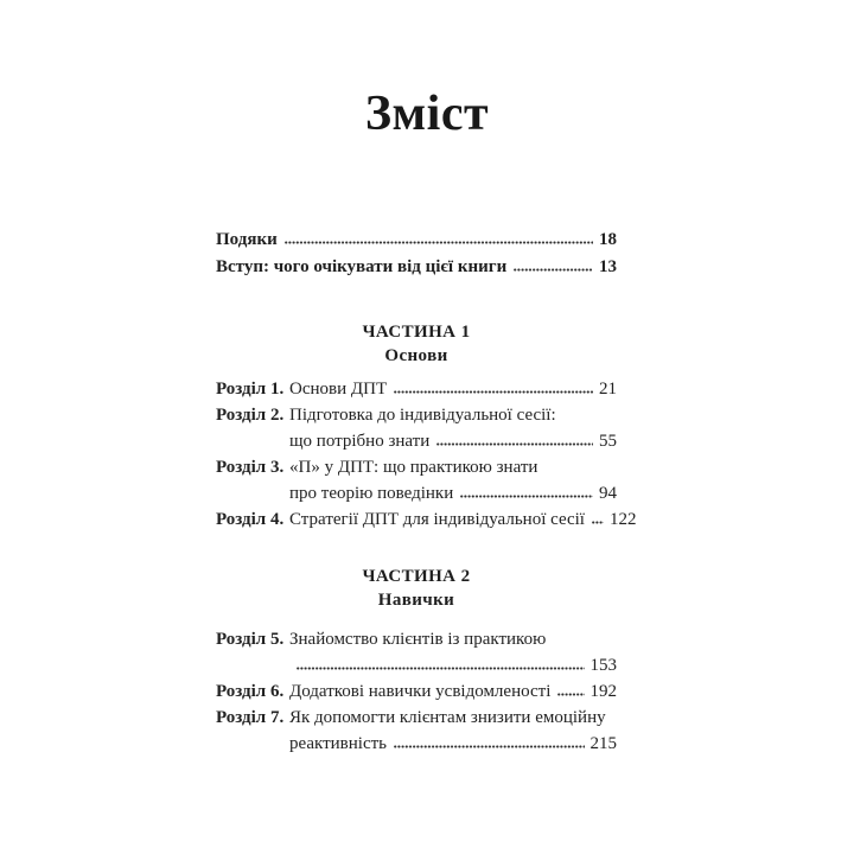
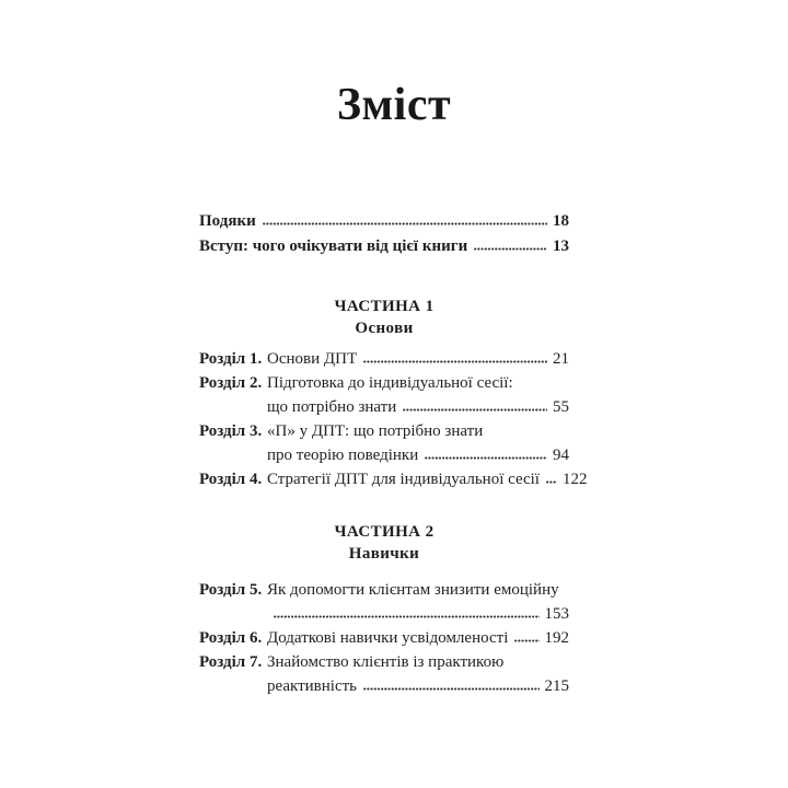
  Зміст
  Подяки
  18
  Вступ: чого очікувати від цієї книги
  13
  ЧАСТИНА 1
  Основи
  Розділ 1.
  Основи ДПТ
  21
  Розділ 2.
  Підготовка до індивідуальної сесії:
  що потрібно знати
  55
  Розділ 3.
- «П» у ДПТ: що практикою знати
+ «П» у ДПТ: що потрібно знати
  про теорію поведінки
  94
  Розділ 4.
  Стратегії ДПТ для індивідуальної сесії
  122
  ЧАСТИНА 2
  Навички
  Розділ 5.
- Знайомство клієнтів із практикою
+ Як допомогти клієнтам знизити емоційну
  153
  Розділ 6.
  Додаткові навички усвідомленості
  192
  Розділ 7.
- Як допомогти клієнтам знизити емоційну
+ Знайомство клієнтів із практикою
  реактивність
  215
